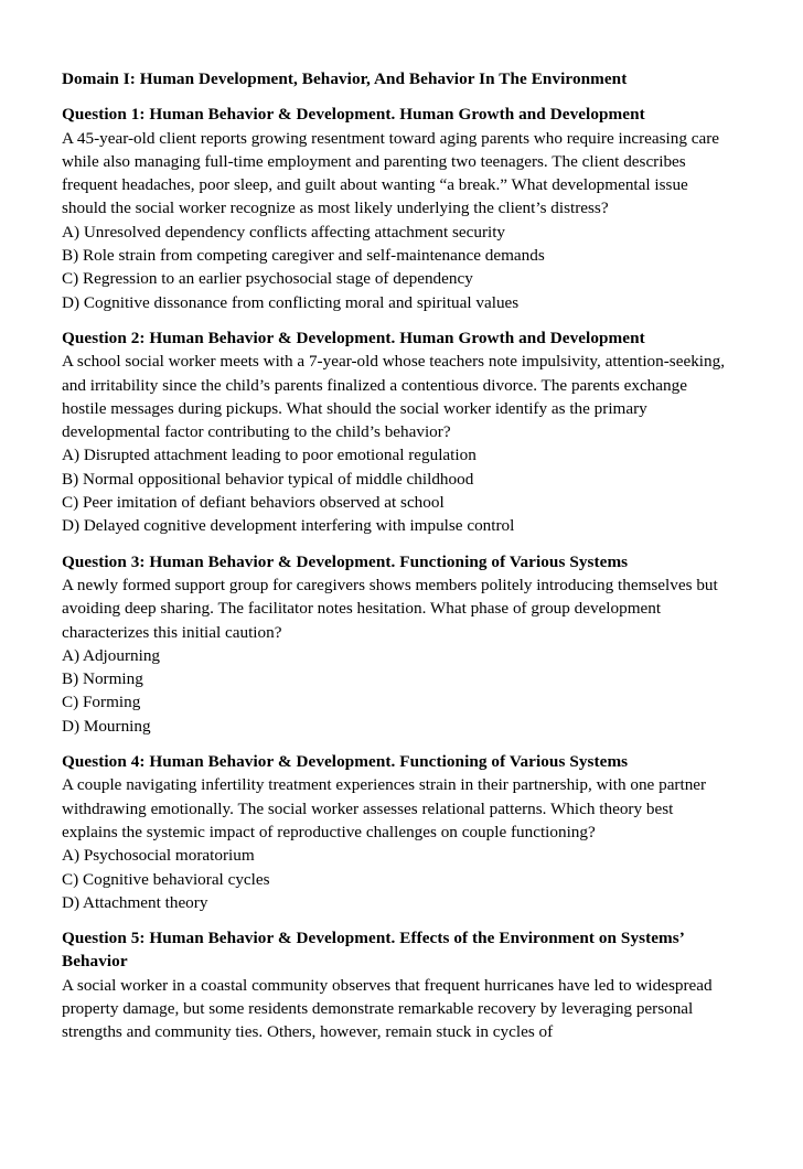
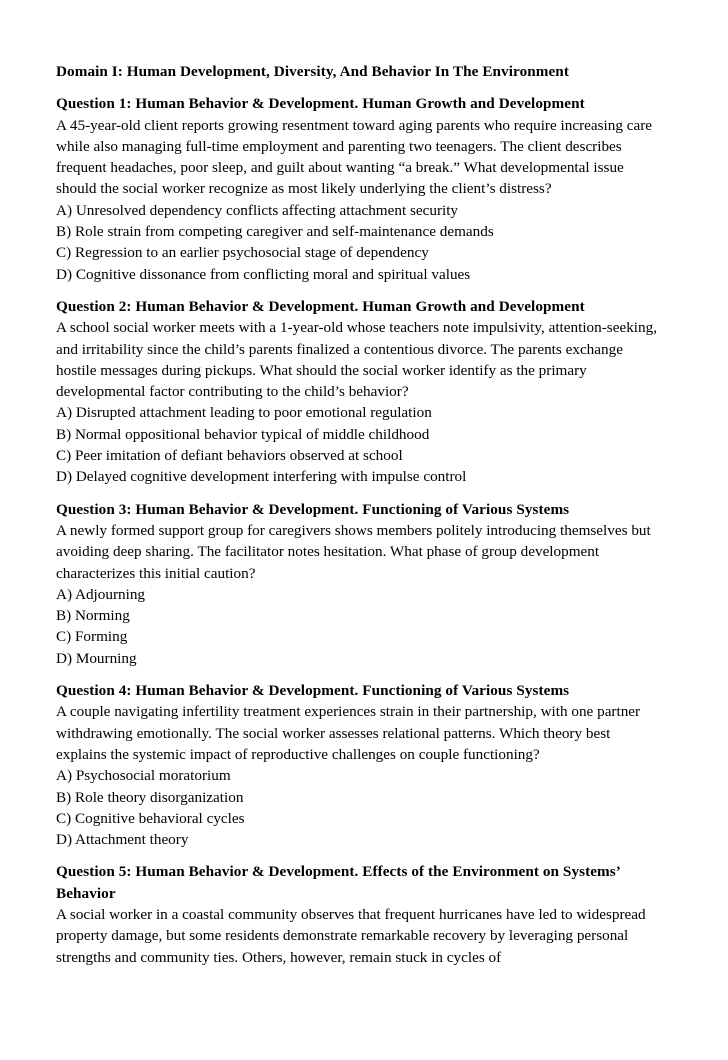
- Domain I: Human Development, Behavior, And Behavior In The Environment
+ Domain I: Human Development, Diversity, And Behavior In The Environment
  Question 1: Human Behavior & Development. Human Growth and Development
  A 45-year-old client reports growing resentment toward aging parents who require increasing care while also managing full-time employment and parenting two teenagers. The client describes frequent headaches, poor sleep, and guilt about wanting “a break.” What developmental issue should the social worker recognize as most likely underlying the client’s distress?
  A) Unresolved dependency conflicts affecting attachment security
  B) Role strain from competing caregiver and self-maintenance demands
  C) Regression to an earlier psychosocial stage of dependency
  D) Cognitive dissonance from conflicting moral and spiritual values
  Question 2: Human Behavior & Development. Human Growth and Development
- A school social worker meets with a 7-year-old whose teachers note impulsivity, attention-seeking, and irritability since the child’s parents finalized a contentious divorce. The parents exchange hostile messages during pickups. What should the social worker identify as the primary developmental factor contributing to the child’s behavior?
+ A school social worker meets with a 1-year-old whose teachers note impulsivity, attention-seeking, and irritability since the child’s parents finalized a contentious divorce. The parents exchange hostile messages during pickups. What should the social worker identify as the primary developmental factor contributing to the child’s behavior?
  A) Disrupted attachment leading to poor emotional regulation
  B) Normal oppositional behavior typical of middle childhood
  C) Peer imitation of defiant behaviors observed at school
  D) Delayed cognitive development interfering with impulse control
  Question 3: Human Behavior & Development. Functioning of Various Systems
  A newly formed support group for caregivers shows members politely introducing themselves but avoiding deep sharing. The facilitator notes hesitation. What phase of group development characterizes this initial caution?
  A) Adjourning
  B) Norming
  C) Forming
  D) Mourning
  Question 4: Human Behavior & Development. Functioning of Various Systems
  A couple navigating infertility treatment experiences strain in their partnership, with one partner withdrawing emotionally. The social worker assesses relational patterns. Which theory best explains the systemic impact of reproductive challenges on couple functioning?
  A) Psychosocial moratorium
+ B) Role theory disorganization
  C) Cognitive behavioral cycles
  D) Attachment theory
  Question 5: Human Behavior & Development. Effects of the Environment on Systems’ Behavior
  A social worker in a coastal community observes that frequent hurricanes have led to widespread property damage, but some residents demonstrate remarkable recovery by leveraging personal strengths and community ties. Others, however, remain stuck in cycles of
